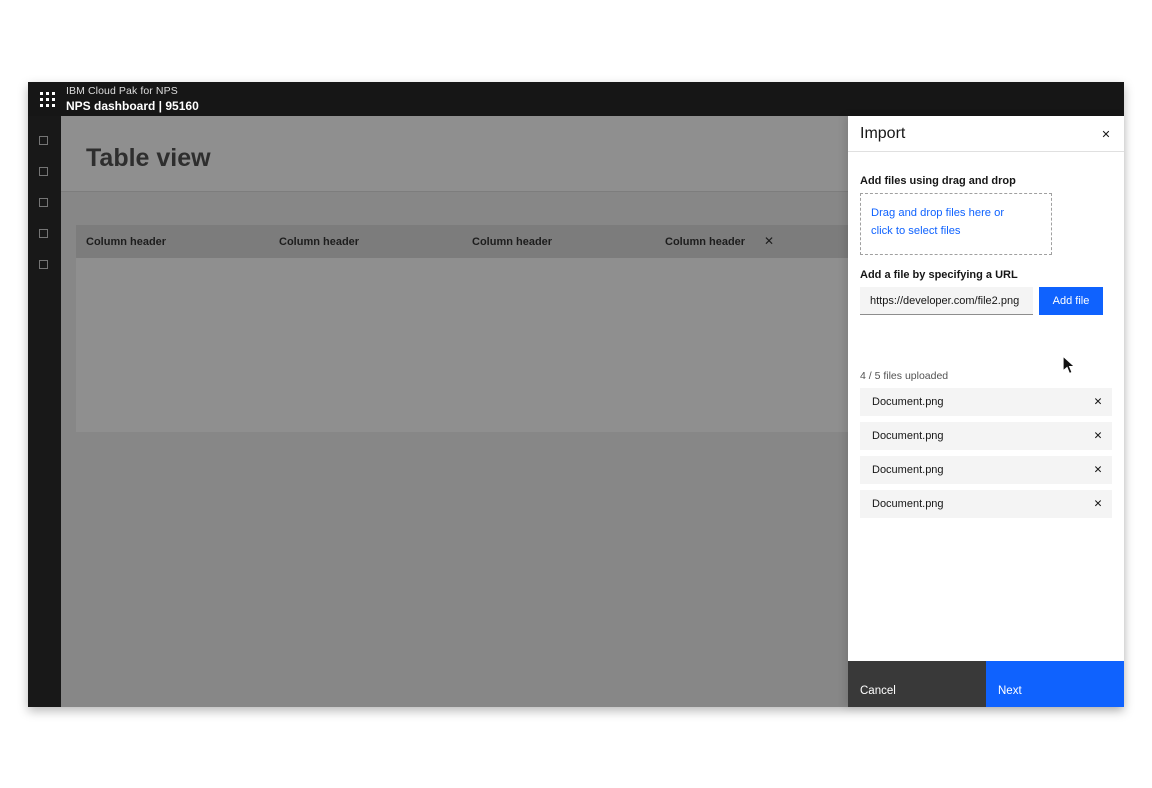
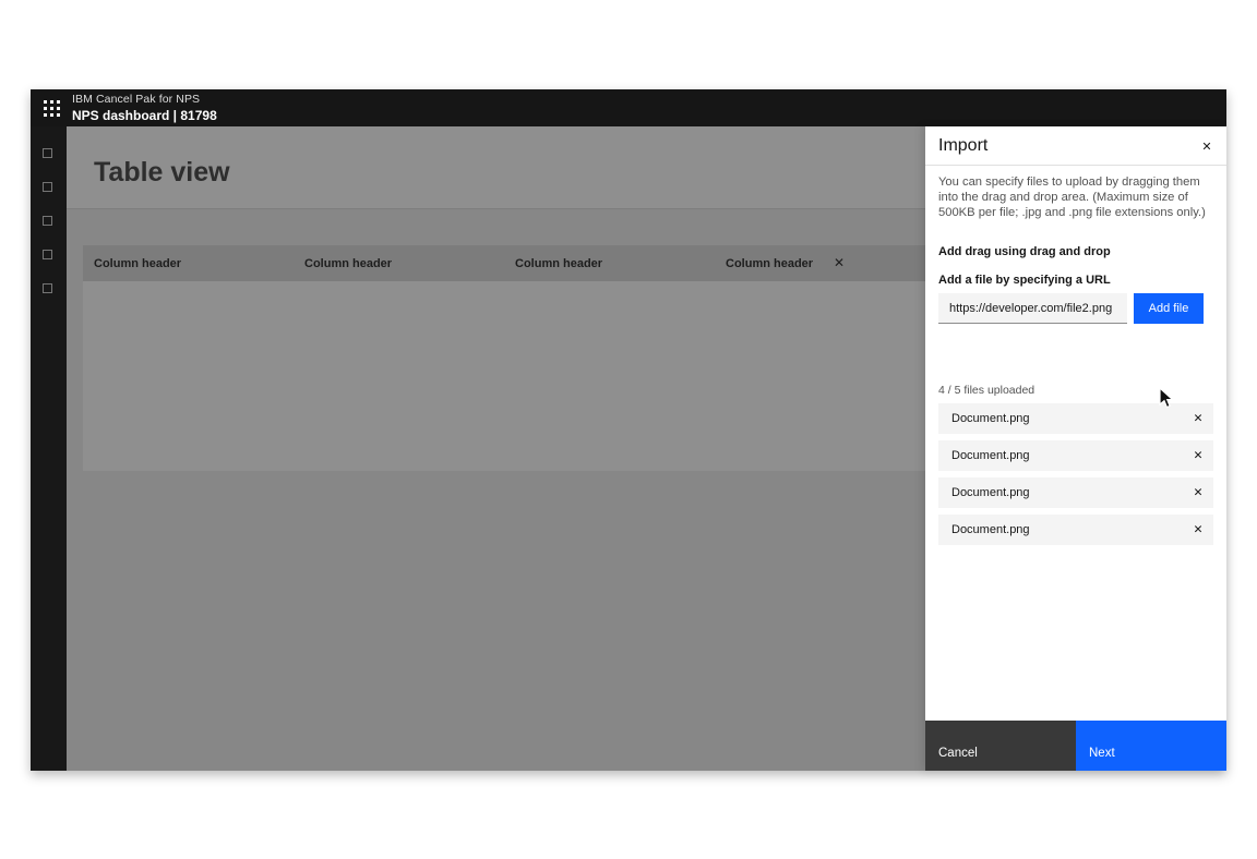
- IBM Cloud Pak for NPS
+ IBM Cancel Pak for NPS
- NPS dashboard | 95160
+ NPS dashboard | 81798
  Table view
  Column header
  Column header
  Column header
  Column header
  ✕
  Import
  ✕
+ You can specify files to upload by dragging them into the drag and drop area. (Maximum size of 500KB per file; .jpg and .png file extensions only.)
- Add files using drag and drop
+ Add drag using drag and drop
- Drag and drop files here or
- click to select files
  Add a file by specifying a URL
  https://developer.com/file2.png
  Add file
  4 / 5 files uploaded
  Document.png
  ✕
  Document.png
  ✕
  Document.png
  ✕
  Document.png
  ✕
  Cancel
  Next
